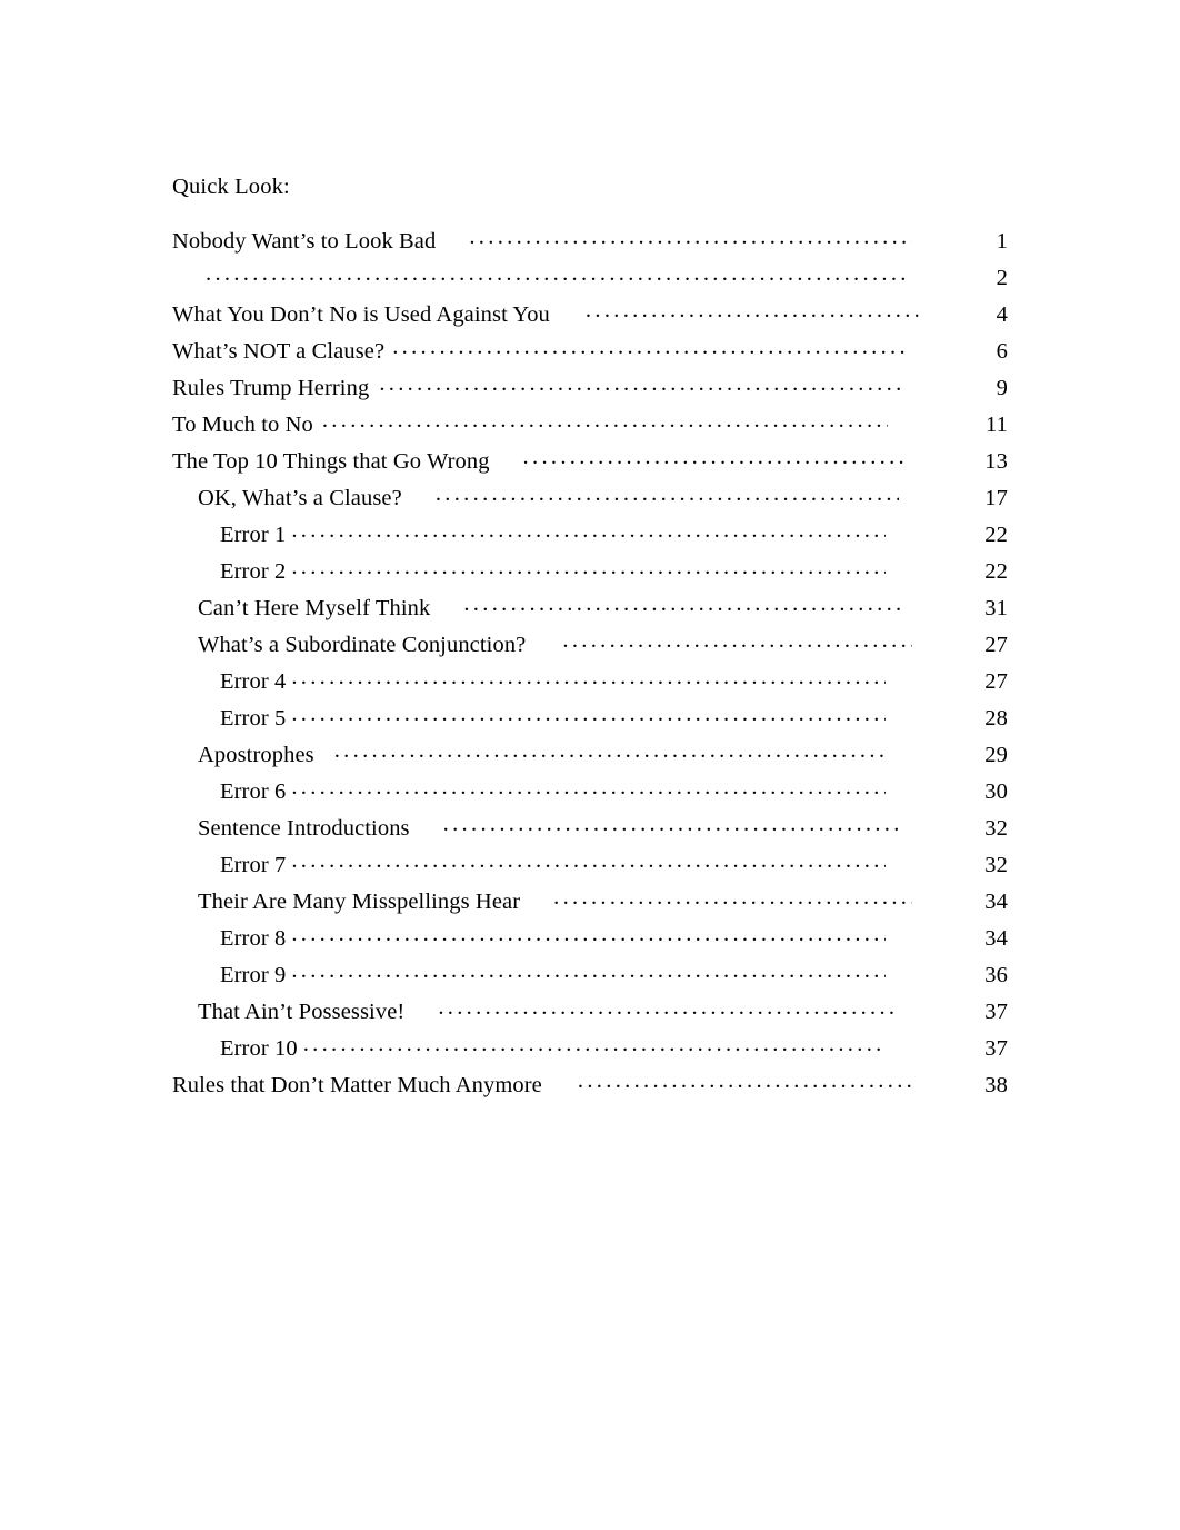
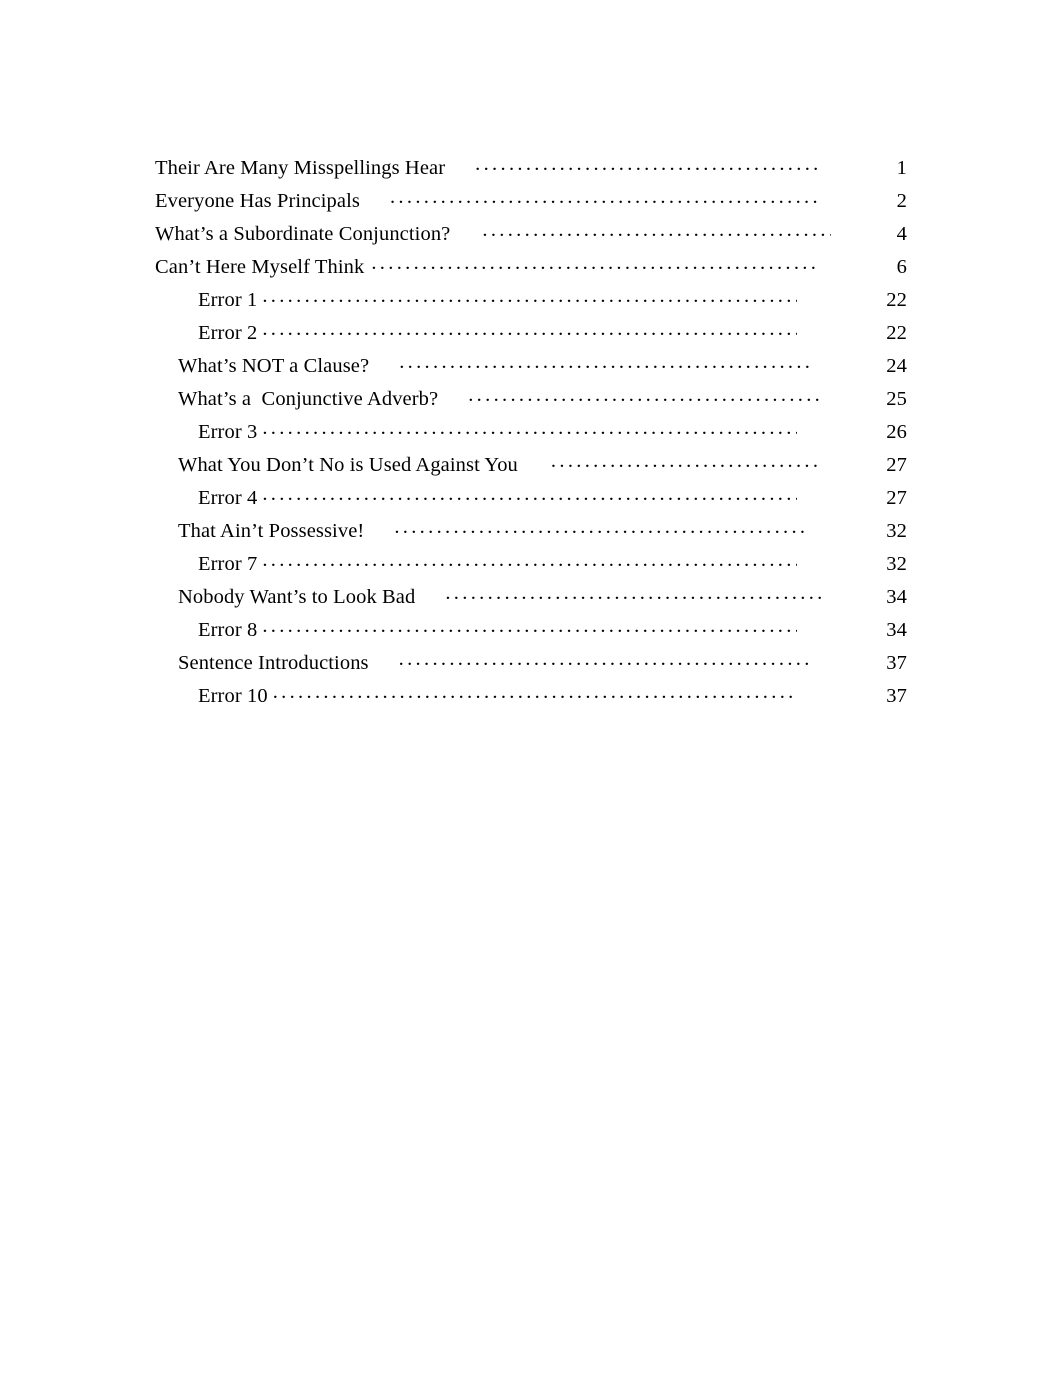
- Quick Look:
- Nobody Want’s to Look Bad
+ Their Are Many Misspellings Hear
  1
+ Everyone Has Principals
  2
- What You Don’t No is Used Against You
+ What’s a Subordinate Conjunction?
  4
- What’s NOT a Clause?
+ Can’t Here Myself Think
  6
- Rules Trump Herring
- 9
- To Much to No
- 11
- The Top 10 Things that Go Wrong
- 13
- OK, What’s a Clause?
- 17
  Error 1
  22
  Error 2
  22
- Can’t Here Myself Think
+ What’s NOT a Clause?
- 31
+ 24
+ What’s a Conjunctive Adverb?
+ 25
+ Error 3
+ 26
- What’s a Subordinate Conjunction?
+ What You Don’t No is Used Against You
  27
  Error 4
  27
- Error 5
- 28
- Apostrophes
- 29
- Error 6
- 30
- Sentence Introductions
+ That Ain’t Possessive!
  32
  Error 7
  32
- Their Are Many Misspellings Hear
+ Nobody Want’s to Look Bad
  34
  Error 8
  34
- Error 9
- 36
- That Ain’t Possessive!
+ Sentence Introductions
  37
  Error 10
  37
- Rules that Don’t Matter Much Anymore
- 38
